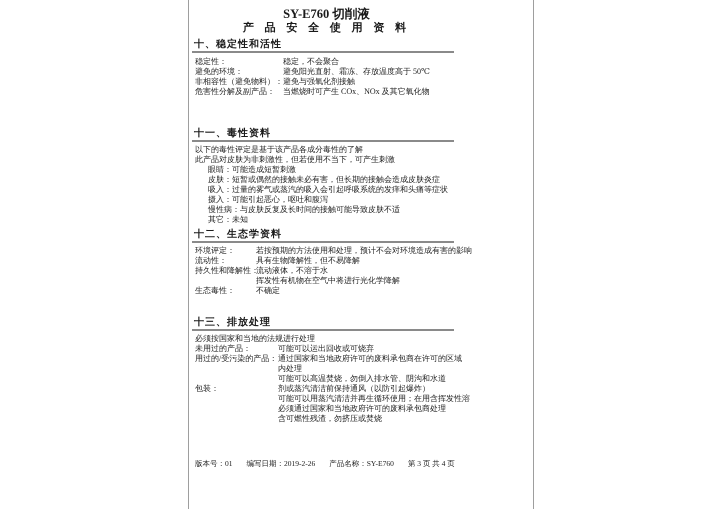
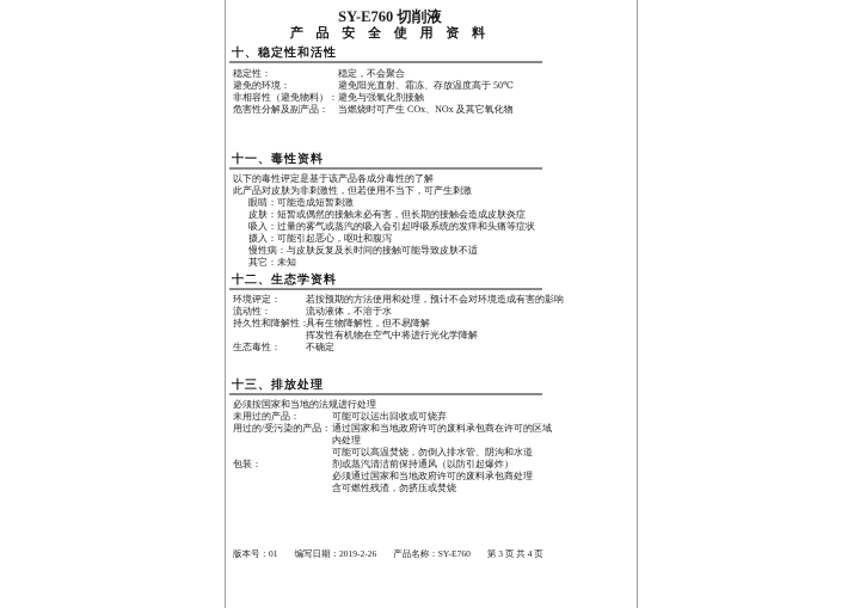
  SY-E760 切削液
  产 品 安 全 使 用 资 料
  十、稳定性和活性
  稳定性：
  稳定，不会聚合
  避免的环境：
  避免阳光直射、霜冻、存放温度高于 50℃
  非相容性（避免物料）：
  避免与强氧化剂接触
  危害性分解及副产品：
  当燃烧时可产生 COx、NOx 及其它氧化物
  十一、毒性资料
  以下的毒性评定是基于该产品各成分毒性的了解
  此产品对皮肤为非刺激性，但若使用不当下，可产生刺激
  眼睛：可能造成短暂刺激
  皮肤：短暂或偶然的接触未必有害，但长期的接触会造成皮肤炎症
  吸入：过量的雾气或蒸汽的吸入会引起呼吸系统的发痒和头痛等症状
  摄入：可能引起恶心，呕吐和腹泻
  慢性病：与皮肤反复及长时间的接触可能导致皮肤不适
  其它：未知
  十二、生态学资料
  环境评定：
  若按预期的方法使用和处理，预计不会对环境造成有害的影响
  流动性：
- 具有生物降解性，但不易降解
+ 流动液体，不溶于水
  持久性和降解性：
- 流动液体，不溶于水
+ 具有生物降解性，但不易降解
  挥发性有机物在空气中将进行光化学降解
  生态毒性：
  不确定
  十三、排放处理
  必须按国家和当地的法规进行处理
  未用过的产品：
  可能可以运出回收或可烧弃
  用过的/受污染的产品：
  通过国家和当地政府许可的废料承包商在许可的区域
  内处理
  可能可以高温焚烧，勿倒入排水管、阴沟和水道
  包装：
  剂或蒸汽清洁前保持通风（以防引起爆炸）
- 可能可以用蒸汽清洁并再生循环使用；在用含挥发性溶
  必须通过国家和当地政府许可的废料承包商处理
  含可燃性残渣，勿挤压或焚烧
  版本号：01
  编写日期：2019-2-26
  产品名称：SY-E760
  第 3 页 共 4 页
